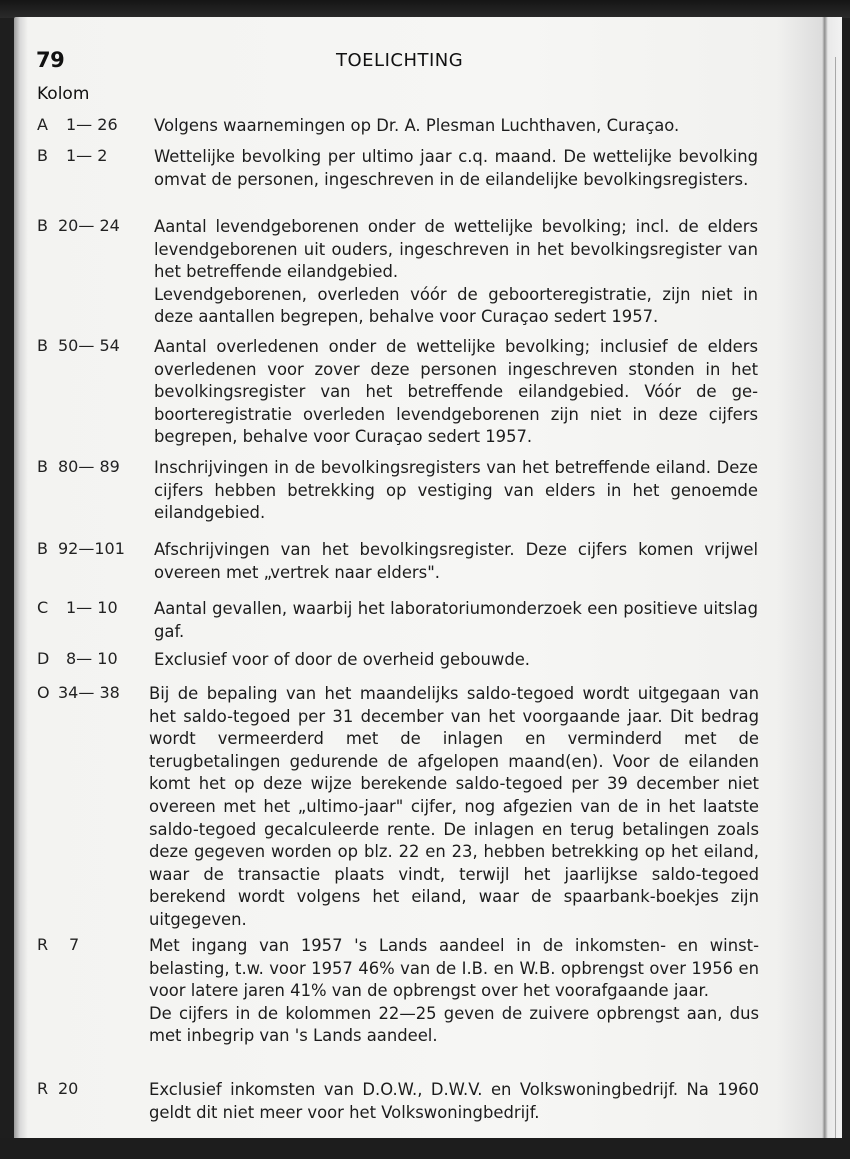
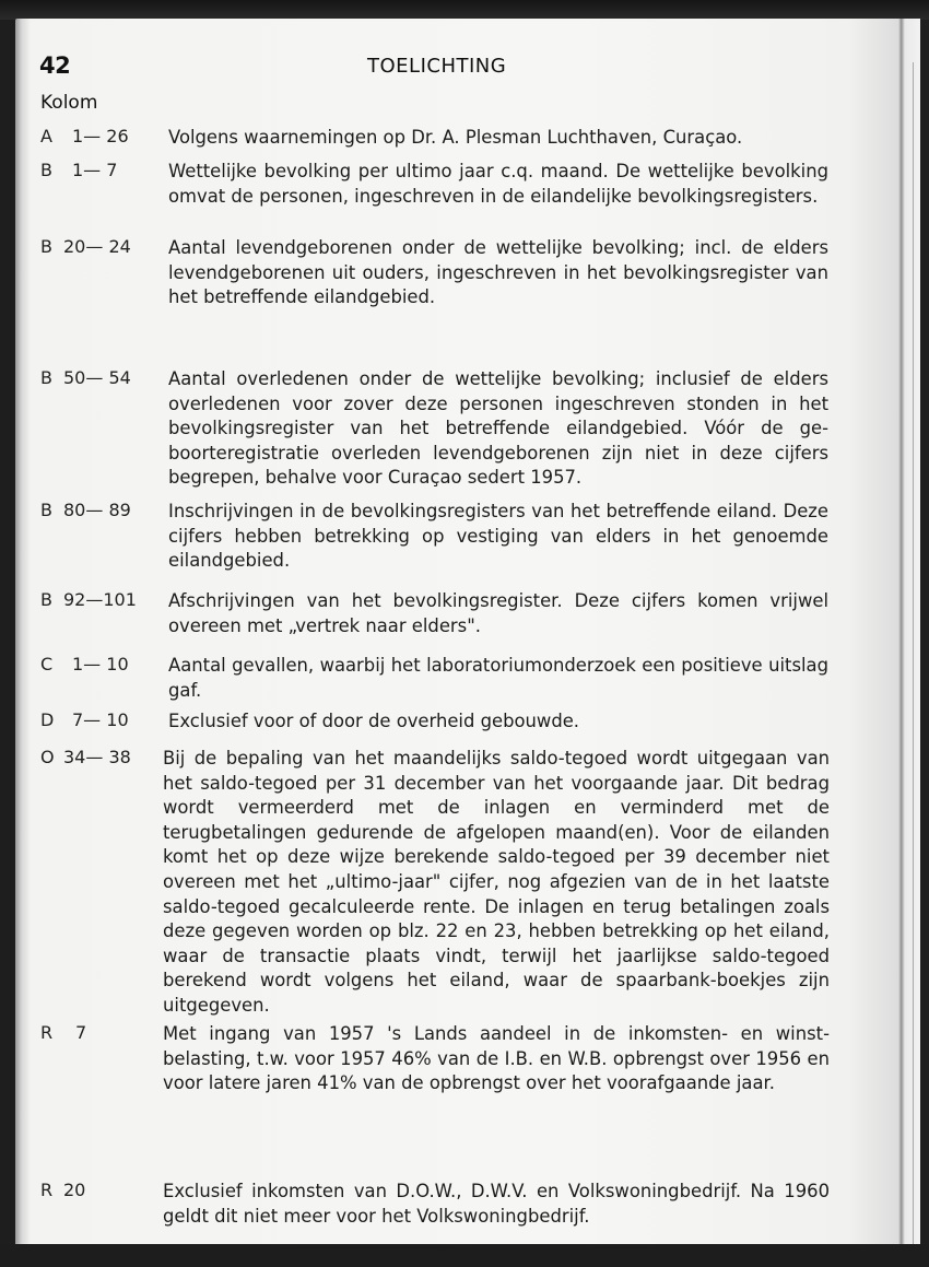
- 79
+ 42
  TOELICHTING
  Kolom
  A
  1— 26
  Volgens waarnemingen op Dr. A. Plesman Luchthaven, Curaçao.
  B
- 1— 2
+ 1— 7
  Wettelijke bevolking per ultimo jaar c.q. maand. De wettelijke be­volking omvat de personen, ingeschreven in de eilandelijke bevolkings­registers.
  B
  20— 24
  Aantal levendgeborenen onder de wettelijke bevolking; incl. de elders levendgeborenen uit ouders, ingeschreven in het bevolkingsregister van het betreffende eilandgebied.
- Levendgeborenen, overleden vóór de geboorteregistratie, zijn niet in deze aantallen begrepen, behalve voor Curaçao sedert 1957.
  B
  50— 54
  Aantal overledenen onder de wettelijke bevolking; inclusief de elders overledenen voor zover deze personen ingeschreven stonden in het bevolkingsregister van het betreffende eilandgebied. Vóór de ge­boorteregistratie overleden levendgeborenen zijn niet in deze cijfers begrepen, behalve voor Curaçao sedert 1957.
  B
  80— 89
  Inschrijvingen in de bevolkingsregisters van het betreffende eiland. Deze cijfers hebben betrekking op vestiging van elders in het ge­noemde eilandgebied.
  B
  92—101
  Afschrijvingen van het bevolkingsregister. Deze cijfers komen vrijwel overeen met „vertrek naar elders".
  C
  1— 10
  Aantal gevallen, waarbij het laboratoriumonderzoek een positieve uit­slag gaf.
  D
- 8— 10
+ 7— 10
  Exclusief voor of door de overheid gebouwde.
  O
  34— 38
  Bij de bepaling van het maandelijks saldo-tegoed wordt uitgegaan van het saldo-tegoed per 31 december van het voorgaande jaar. Dit bedrag wordt vermeerderd met de inlagen en verminderd met de terugbetalingen gedurende de afgelopen maand(en). Voor de eilanden komt het op deze wijze berekende saldo-tegoed per 39 december niet overeen met het „ultimo-jaar" cijfer, nog afgezien van de in het laatste saldo-tegoed gecalculeerde rente. De inlagen en terug betalingen zoals deze gegeven worden op blz. 22 en 23, hebben be­trekking op het eiland, waar de transactie plaats vindt, terwijl het jaarlijkse saldo-tegoed berekend wordt volgens het eiland, waar de spaarbank-boekjes zijn uitgegeven.
  R
  7
  Met ingang van 1957 's Lands aandeel in de inkomsten- en winst­belasting, t.w. voor 1957 46% van de I.B. en W.B. opbrengst over 1956 en voor latere jaren 41% van de opbrengst over het voor­afgaande jaar.
- De cijfers in de kolommen 22—25 geven de zuivere opbrengst aan, dus met inbegrip van 's Lands aandeel.
  R
  20
  Exclusief inkomsten van D.O.W., D.W.V. en Volkswoningbedrijf. Na 1960 geldt dit niet meer voor het Volkswoningbedrijf.
